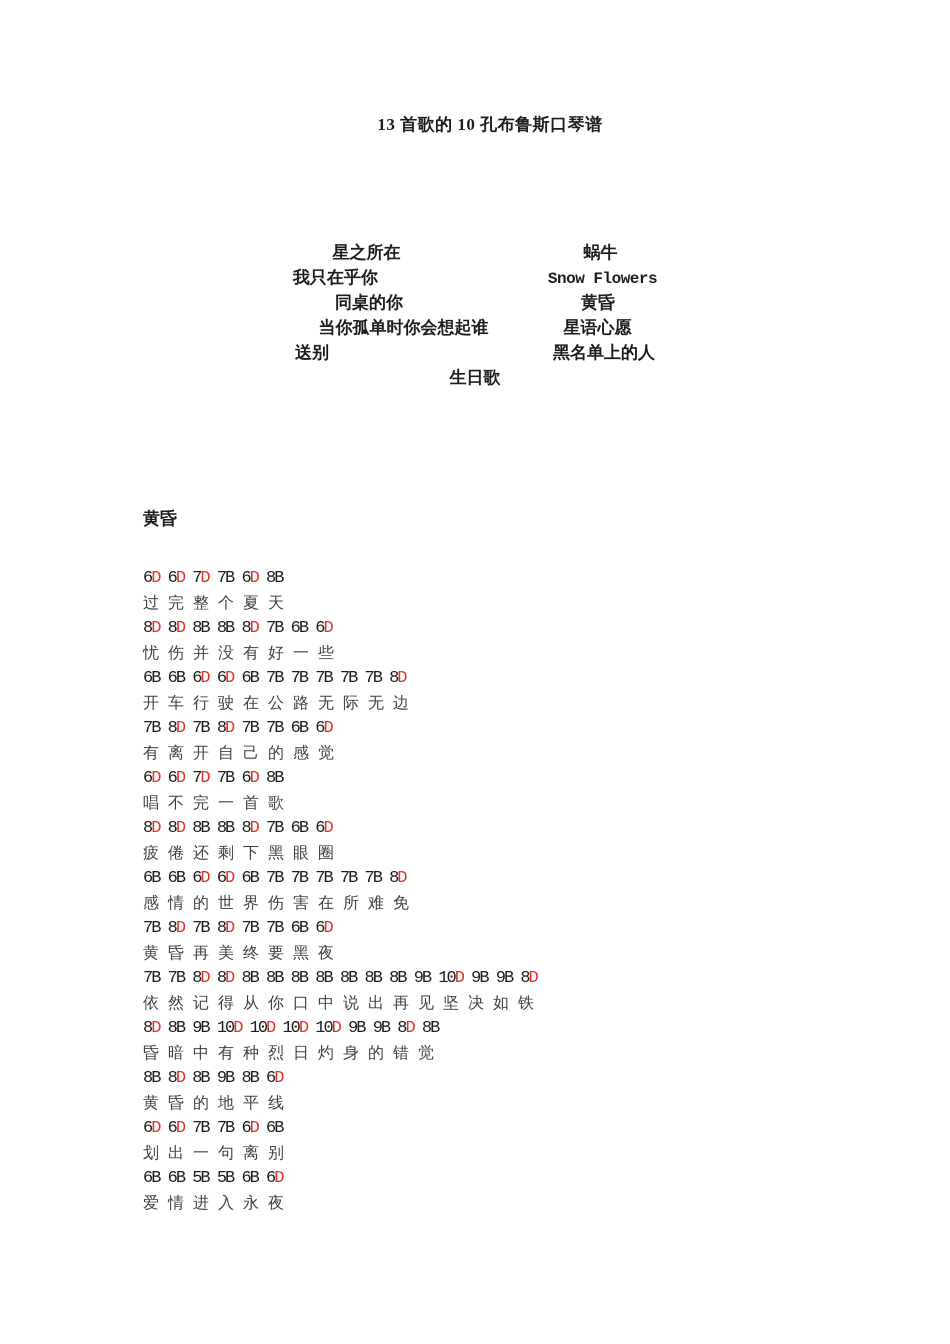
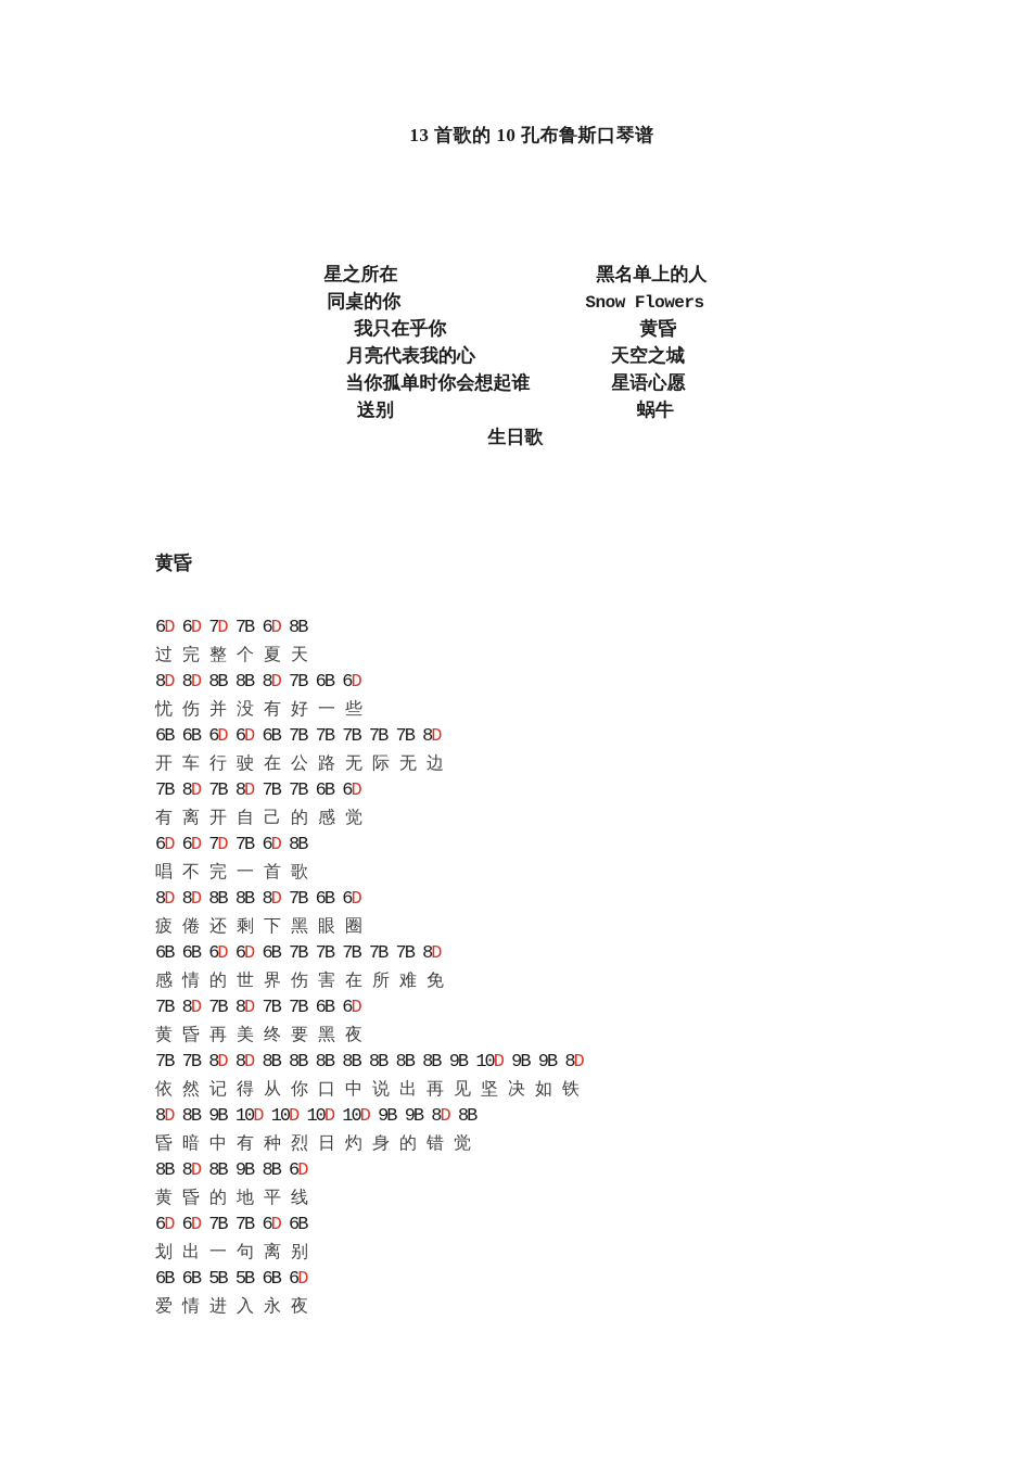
  13 首歌的 10 孔布鲁斯口琴谱
  星之所在
- 蜗牛
+ 黑名单上的人
- 我只在乎你
+ 同桌的你
  Snow Flowers
- 同桌的你
+ 我只在乎你
  黄昏
+ 月亮代表我的心
+ 天空之城
  当你孤单时你会想起谁
  星语心愿
  送别
- 黑名单上的人
+ 蜗牛
  生日歌
  黄昏
  6D 6D 7D 7B 6D 8B
  过 完 整 个 夏 天
  8D 8D 8B 8B 8D 7B 6B 6D
  忧 伤 并 没 有 好 一 些
  6B 6B 6D 6D 6B 7B 7B 7B 7B 7B 8D
  开 车 行 驶 在 公 路 无 际 无 边
  7B 8D 7B 8D 7B 7B 6B 6D
  有 离 开 自 己 的 感 觉
  6D 6D 7D 7B 6D 8B
  唱 不 完 一 首 歌
  8D 8D 8B 8B 8D 7B 6B 6D
  疲 倦 还 剩 下 黑 眼 圈
  6B 6B 6D 6D 6B 7B 7B 7B 7B 7B 8D
  感 情 的 世 界 伤 害 在 所 难 免
  7B 8D 7B 8D 7B 7B 6B 6D
  黄 昏 再 美 终 要 黑 夜
  7B 7B 8D 8D 8B 8B 8B 8B 8B 8B 8B 9B 10D 9B 9B 8D
  依 然 记 得 从 你 口 中 说 出 再 见 坚 决 如 铁
  8D 8B 9B 10D 10D 10D 10D 9B 9B 8D 8B
  昏 暗 中 有 种 烈 日 灼 身 的 错 觉
  8B 8D 8B 9B 8B 6D
  黄 昏 的 地 平 线
  6D 6D 7B 7B 6D 6B
  划 出 一 句 离 别
  6B 6B 5B 5B 6B 6D
  爱 情 进 入 永 夜
